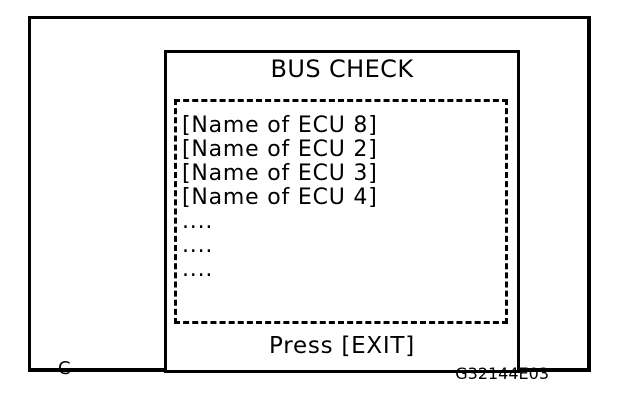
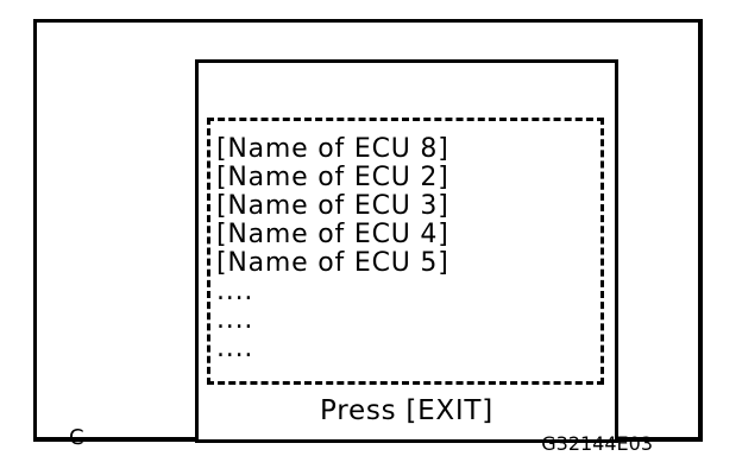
- BUS CHECK
  [Name of ECU 8]
  [Name of ECU 2]
  [Name of ECU 3]
  [Name of ECU 4]
+ [Name of ECU 5]
  ....
  ....
  ....
  Press [EXIT]
  C
  G32144E03
